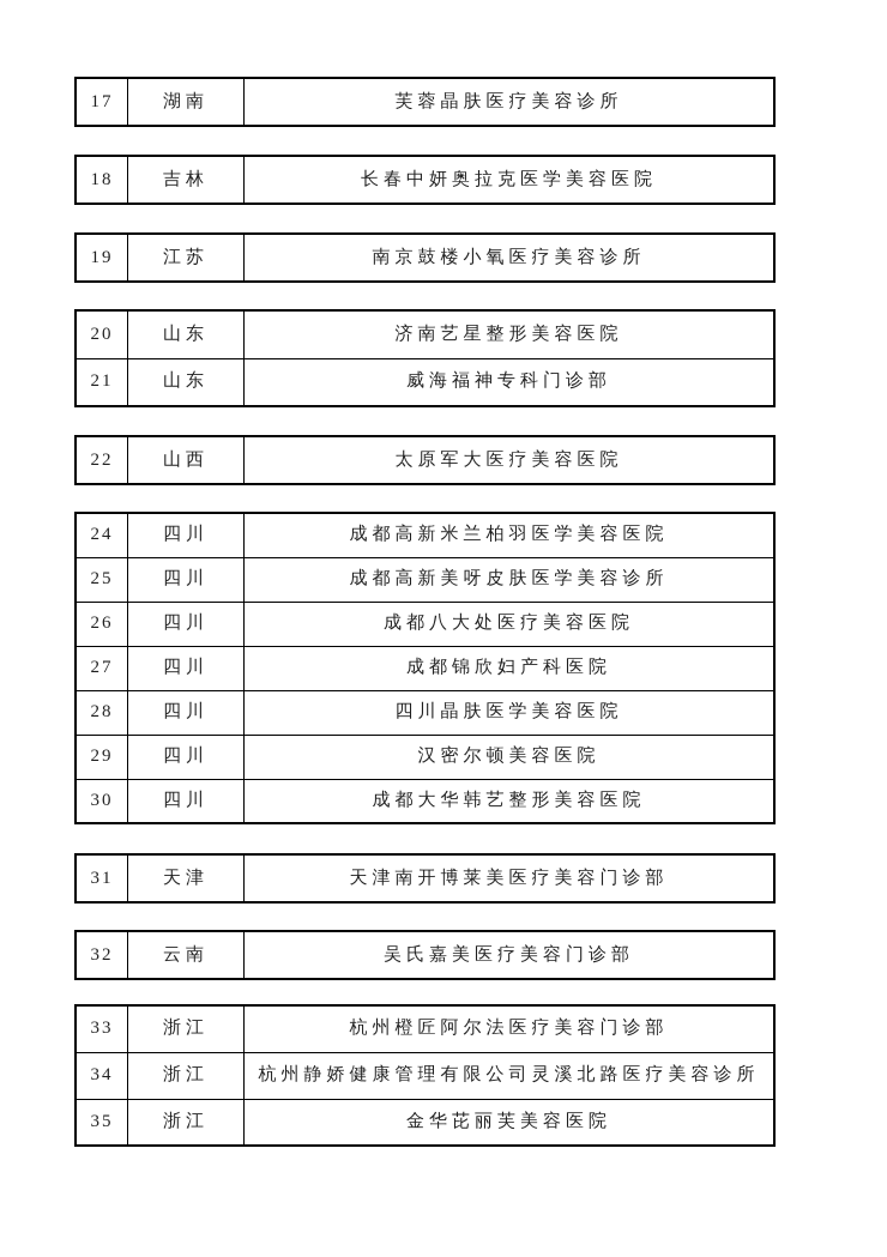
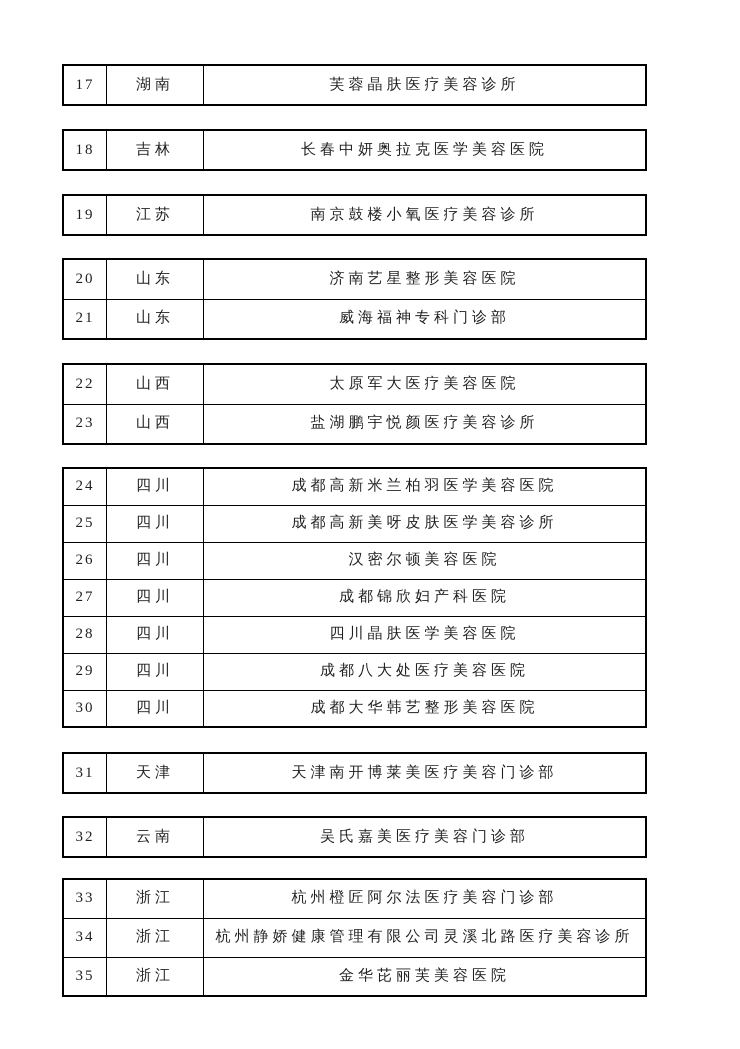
  17	湖南	芙蓉晶肤医疗美容诊所
  18	吉林	长春中妍奥拉克医学美容医院
  19	江苏	南京鼓楼小氧医疗美容诊所
  20	山东	济南艺星整形美容医院
  21	山东	威海福神专科门诊部
  22	山西	太原军大医疗美容医院
+ 23	山西	盐湖鹏宇悦颜医疗美容诊所
  24	四川	成都高新米兰柏羽医学美容医院
  25	四川	成都高新美呀皮肤医学美容诊所
- 26	四川	成都八大处医疗美容医院
+ 26	四川	汉密尔顿美容医院
  27	四川	成都锦欣妇产科医院
  28	四川	四川晶肤医学美容医院
- 29	四川	汉密尔顿美容医院
+ 29	四川	成都八大处医疗美容医院
  30	四川	成都大华韩艺整形美容医院
  31	天津	天津南开博莱美医疗美容门诊部
  32	云南	吴氏嘉美医疗美容门诊部
  33	浙江	杭州橙匠阿尔法医疗美容门诊部
  34	浙江	杭州静娇健康管理有限公司灵溪北路医疗美容诊所
  35	浙江	金华芘丽芙美容医院
